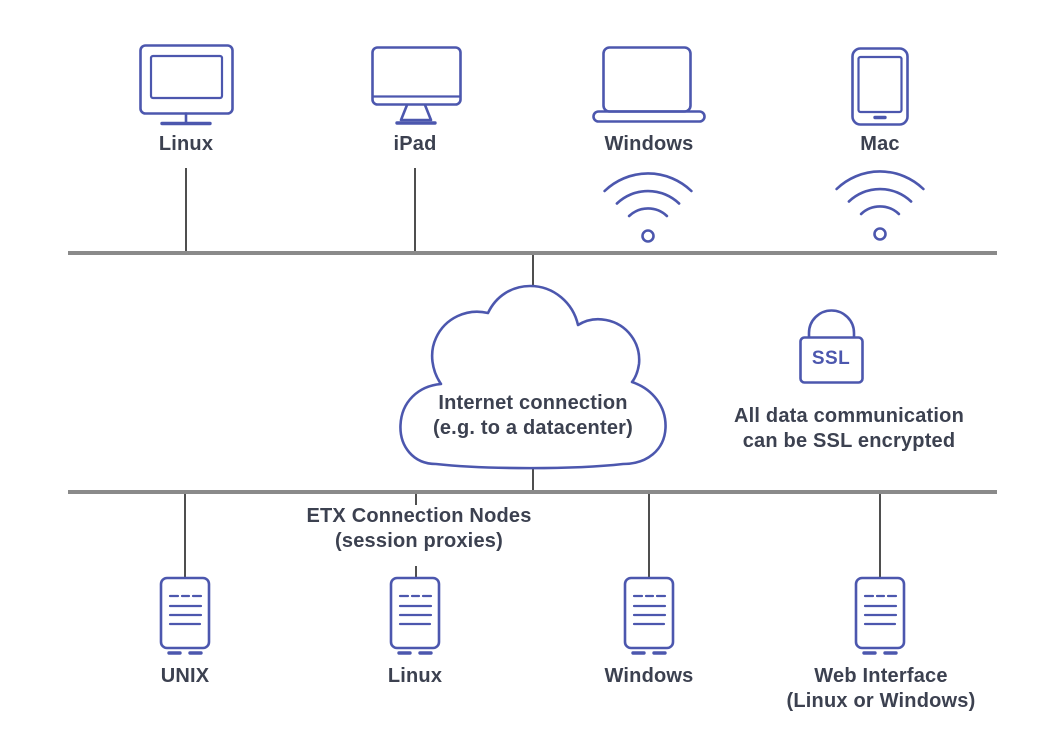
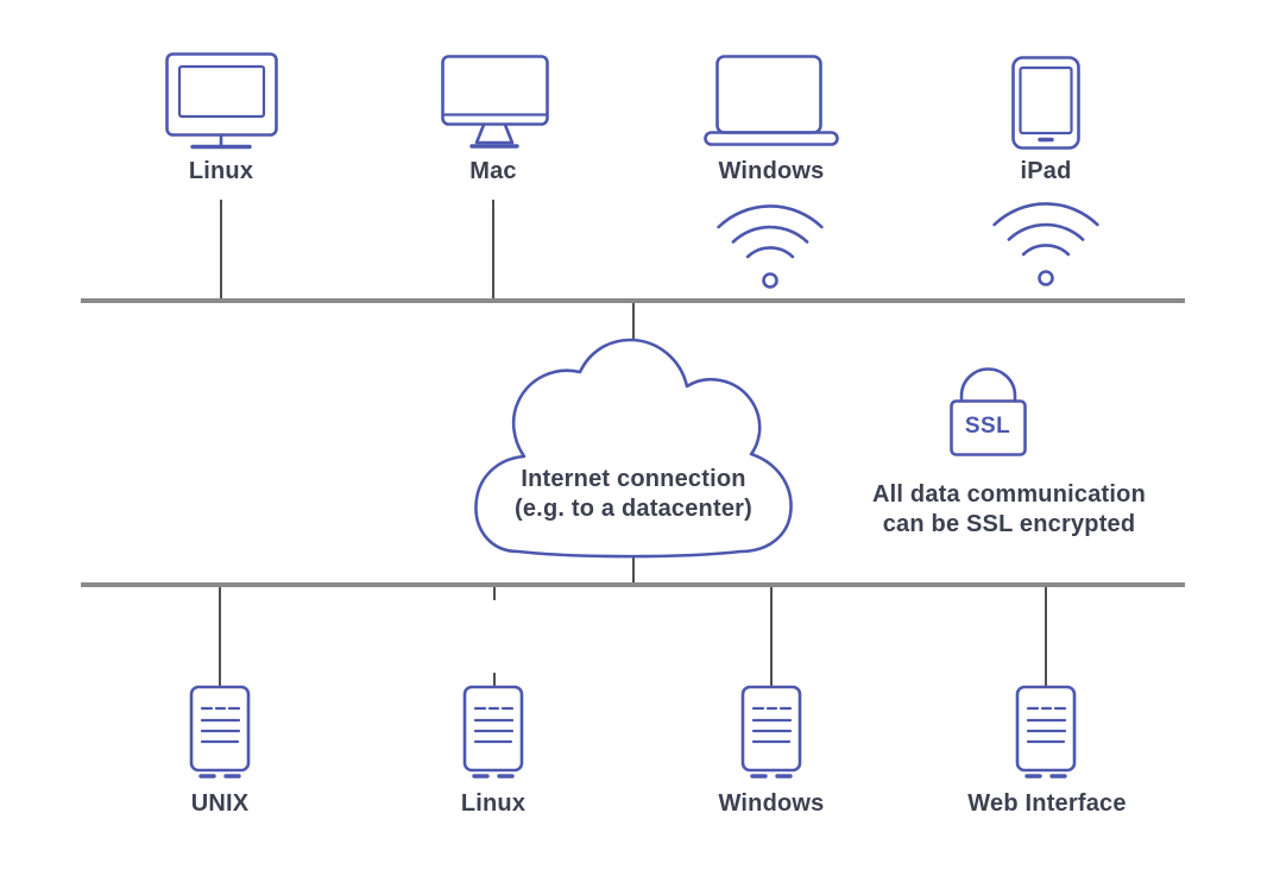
  Linux
- iPad
+ Mac
  Windows
- Mac
+ iPad
  Internet connection
  (e.g. to a datacenter)
  SSL
  All data communication
  can be SSL encrypted
- ETX Connection Nodes
- (session proxies)
  UNIX
  Linux
  Windows
  Web Interface
- (Linux or Windows)
